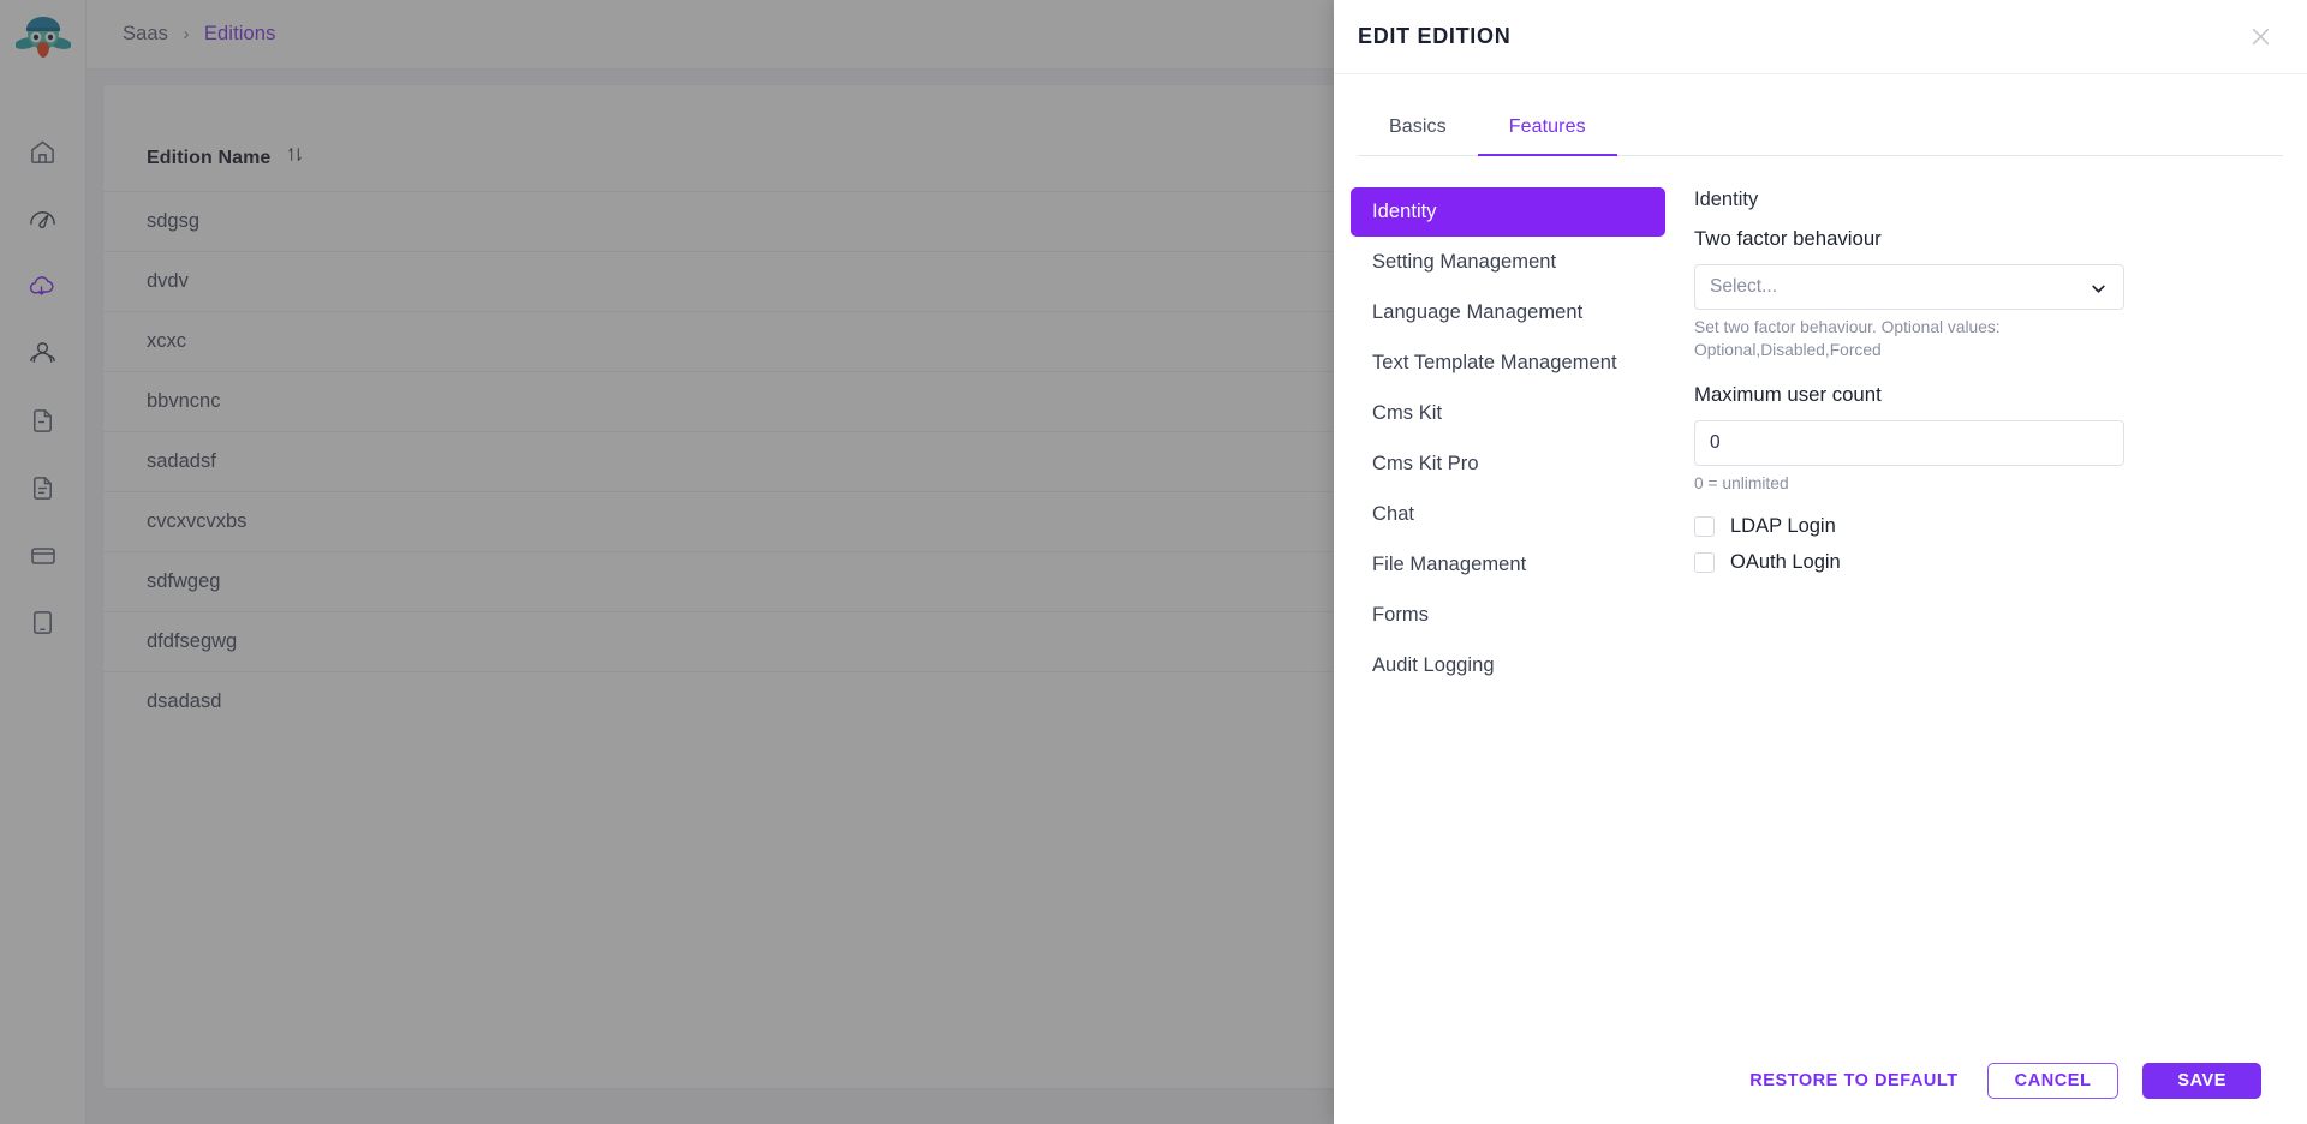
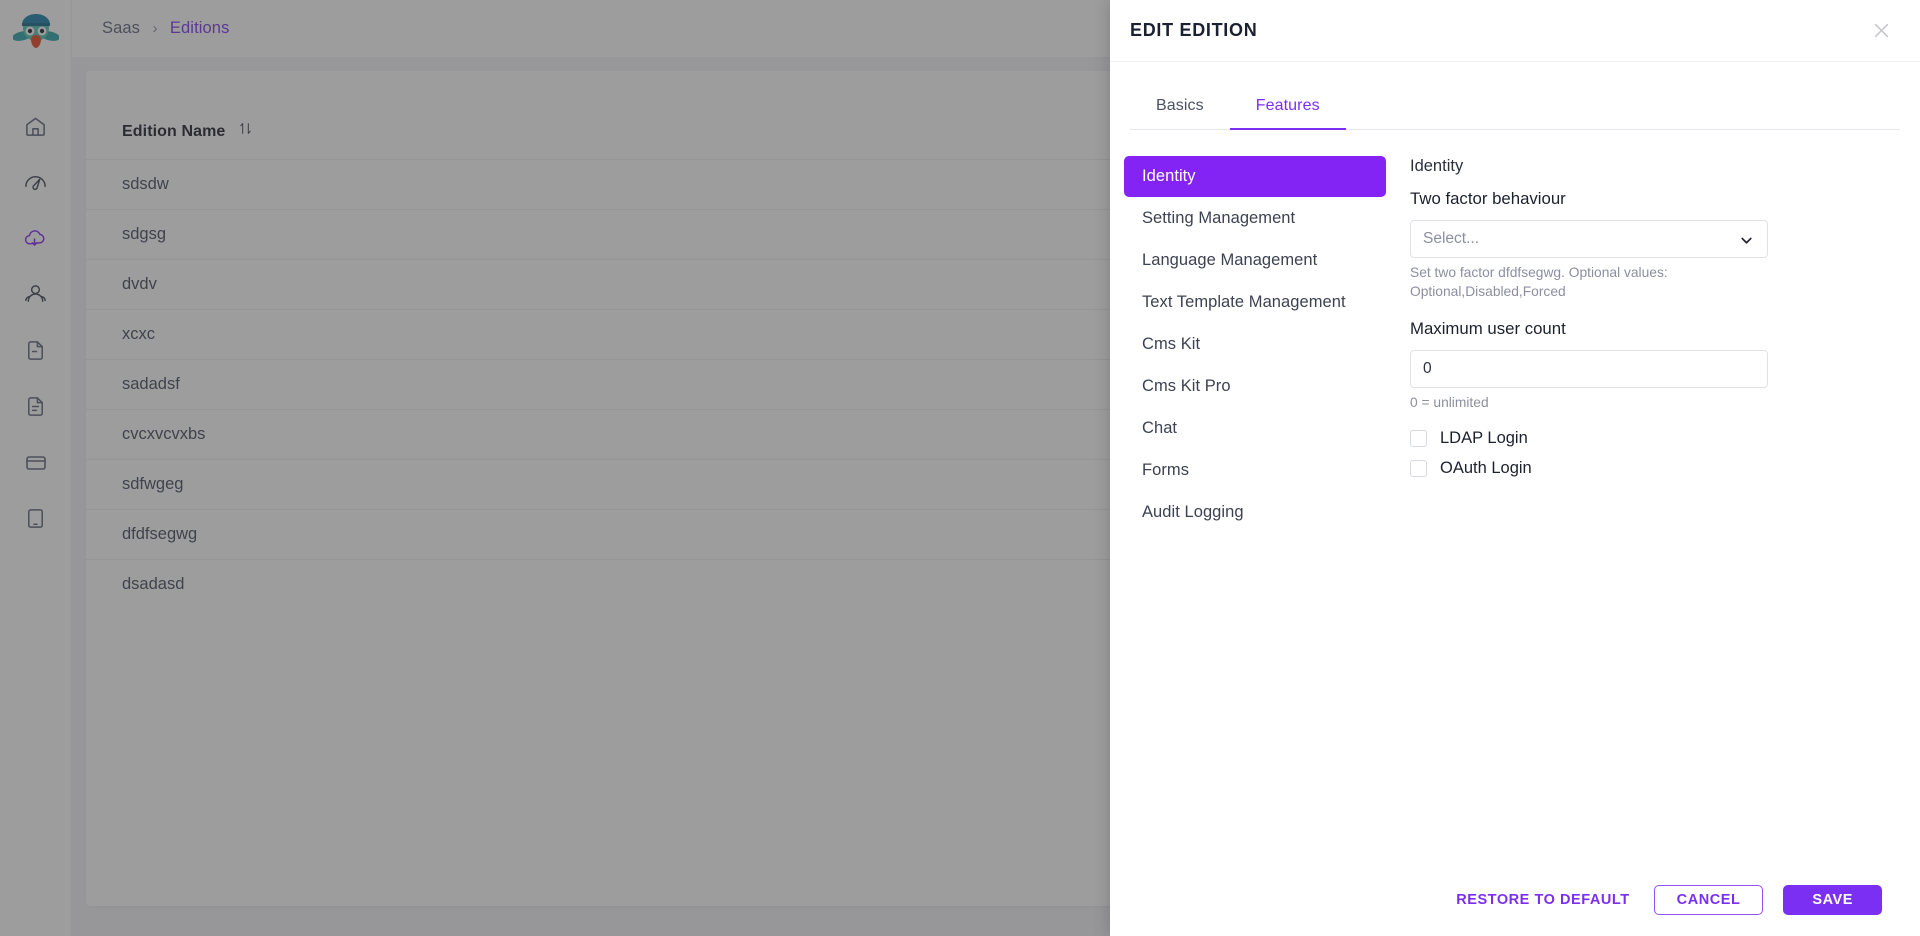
  Saas › Editions
  Edition Name
+ sdsdw
  sdgsg
  dvdv
  xcxc
- bbvncnc
  sadadsf
  cvcxvcvxbs
  sdfwgeg
  dfdfsegwg
  dsadasd
  EDIT EDITION
  Basics
  Features
  Identity
  Setting Management
  Language Management
  Text Template Management
  Cms Kit
  Cms Kit Pro
  Chat
- File Management
  Forms
  Audit Logging
  Identity
  Two factor behaviour
  Select...
- Set two factor behaviour. Optional values: Optional,Disabled,Forced
+ Set two factor dfdfsegwg. Optional values: Optional,Disabled,Forced
  Maximum user count
  0
  0 = unlimited
  LDAP Login
  OAuth Login
  RESTORE TO DEFAULT
  CANCEL
  SAVE
